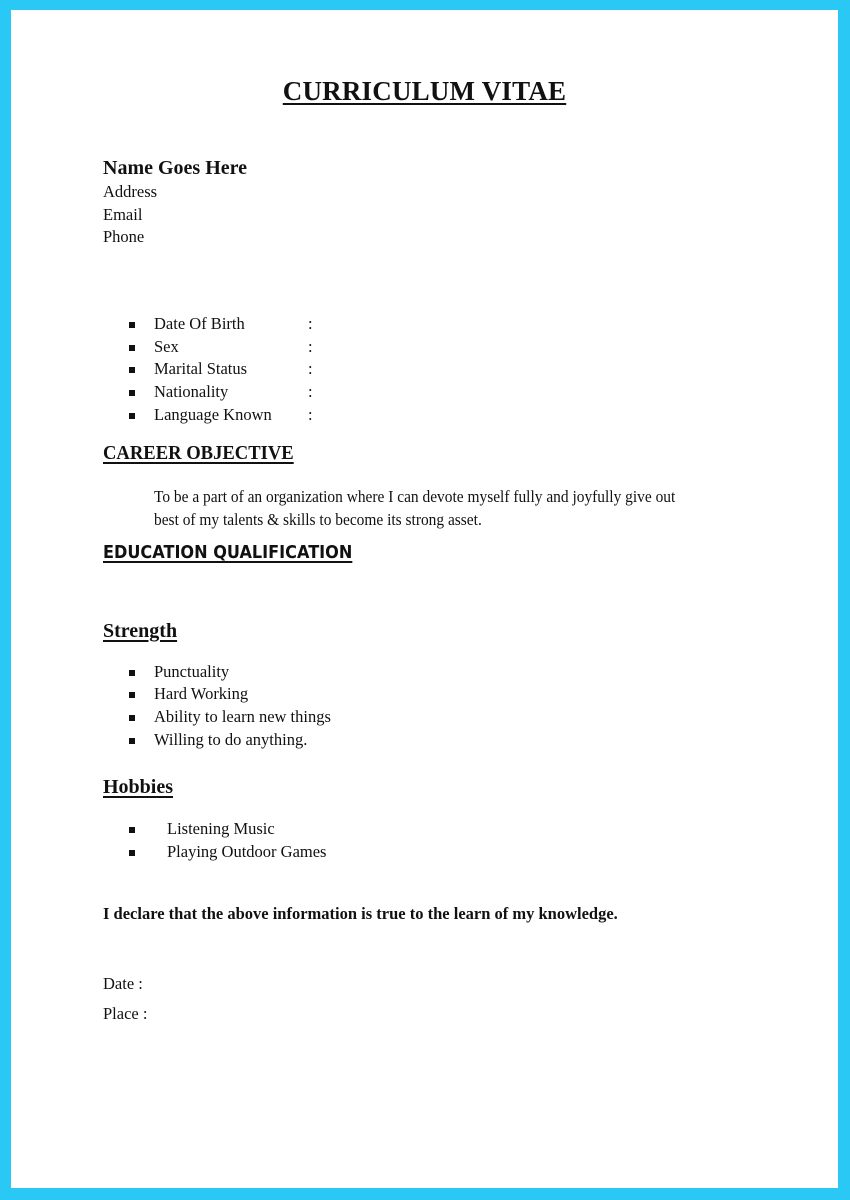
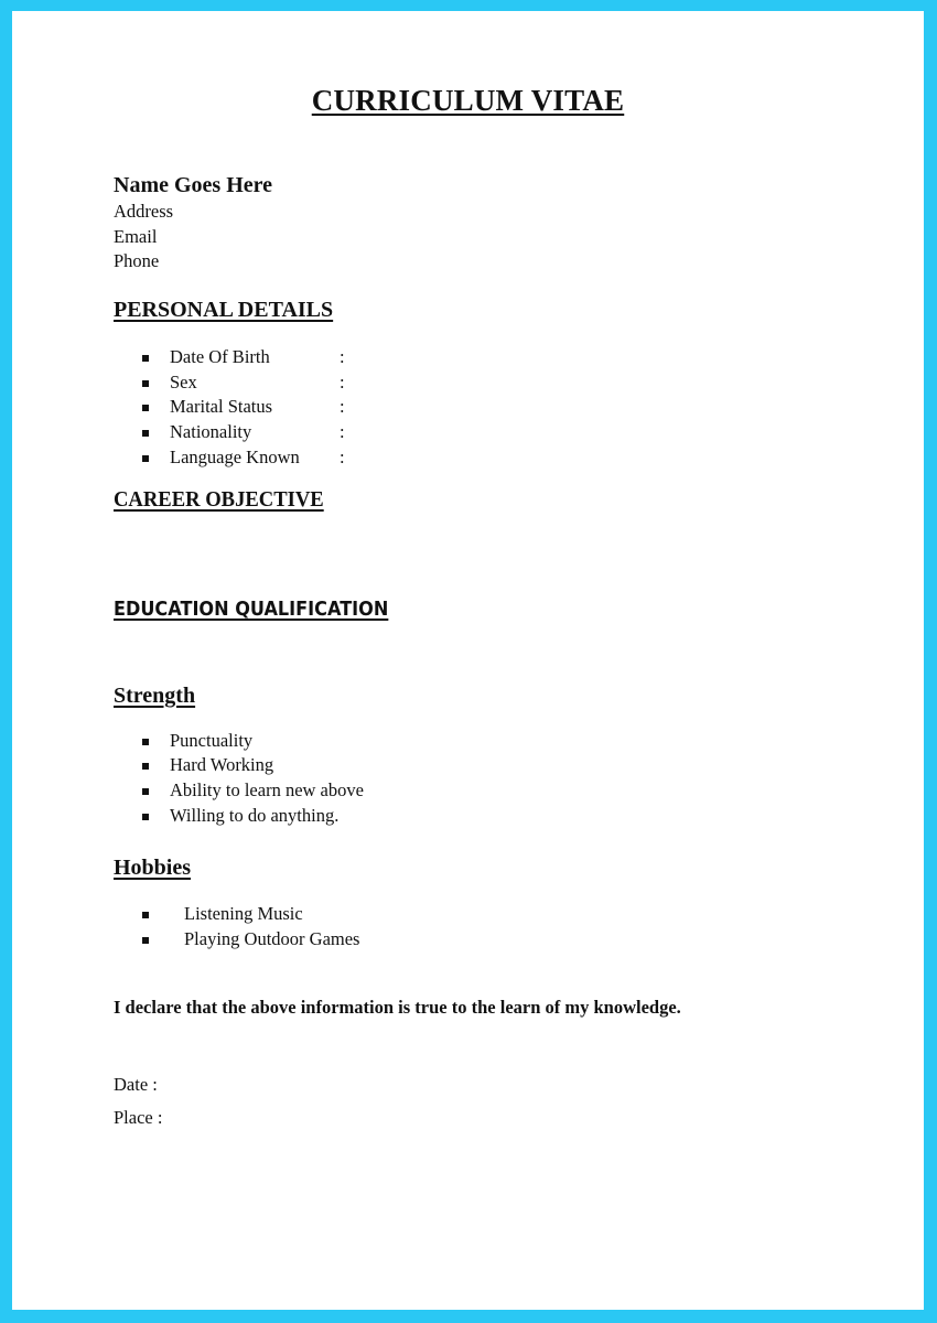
  CURRICULUM VITAE
  Name Goes Here
  Address
  Email
  Phone
+ PERSONAL DETAILS
  Date Of Birth
  :
  Sex
  :
  Marital Status
  :
  Nationality
  :
  Language Known
  :
  CAREER OBJECTIVE
- To be a part of an organization where I can devote myself fully and joyfully give out
- best of my talents & skills to become its strong asset.
  EDUCATION QUALIFICATION
  Strength
  Punctuality
  Hard Working
- Ability to learn new things
+ Ability to learn new above
  Willing to do anything.
  Hobbies
  Listening Music
  Playing Outdoor Games
  I declare that the above information is true to the learn of my knowledge.
  Date :
  Place :
